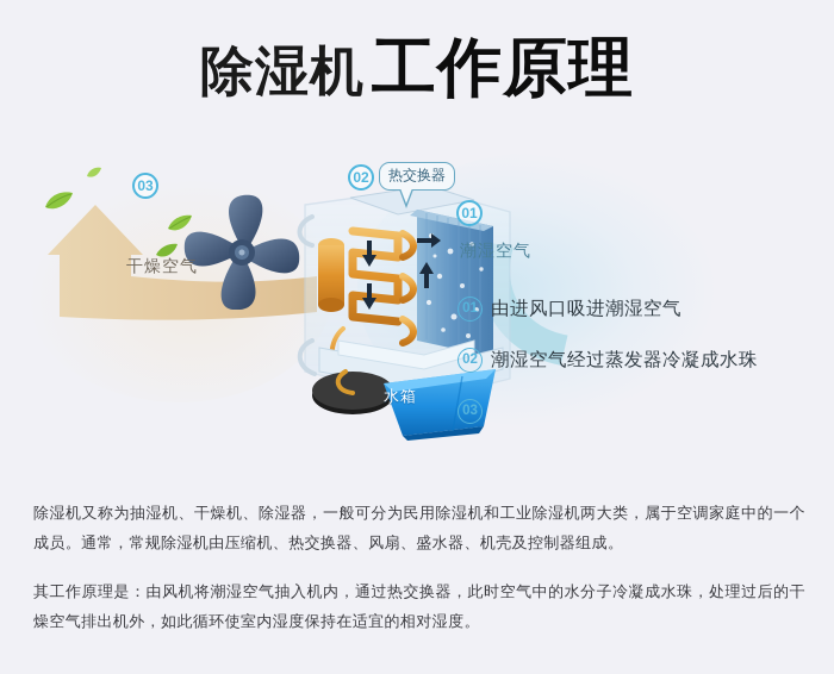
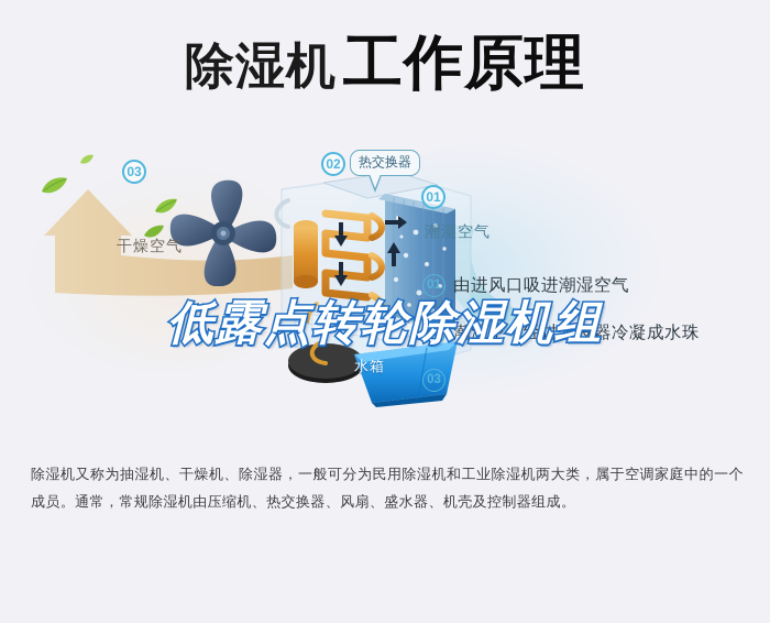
  除湿机工作原理
  03
  02
  01
  热交换器
  干燥空气
  潮湿空气
  水箱
  01
  由进风口吸进潮湿空气
  02
  潮湿空气经过蒸发器冷凝成水珠
  03
+ 低露点转轮除湿机组
  除湿机又称为抽湿机、干燥机、除湿器，一般可分为民用除湿机和工业除湿机两大类，属于空调家庭中的一个成员。通常，常规除湿机由压缩机、热交换器、风扇、盛水器、机壳及控制器组成。
- 其工作原理是：由风机将潮湿空气抽入机内，通过热交换器，此时空气中的水分子冷凝成水珠，处理过后的干燥空气排出机外，如此循环使室内湿度保持在适宜的相对湿度。
